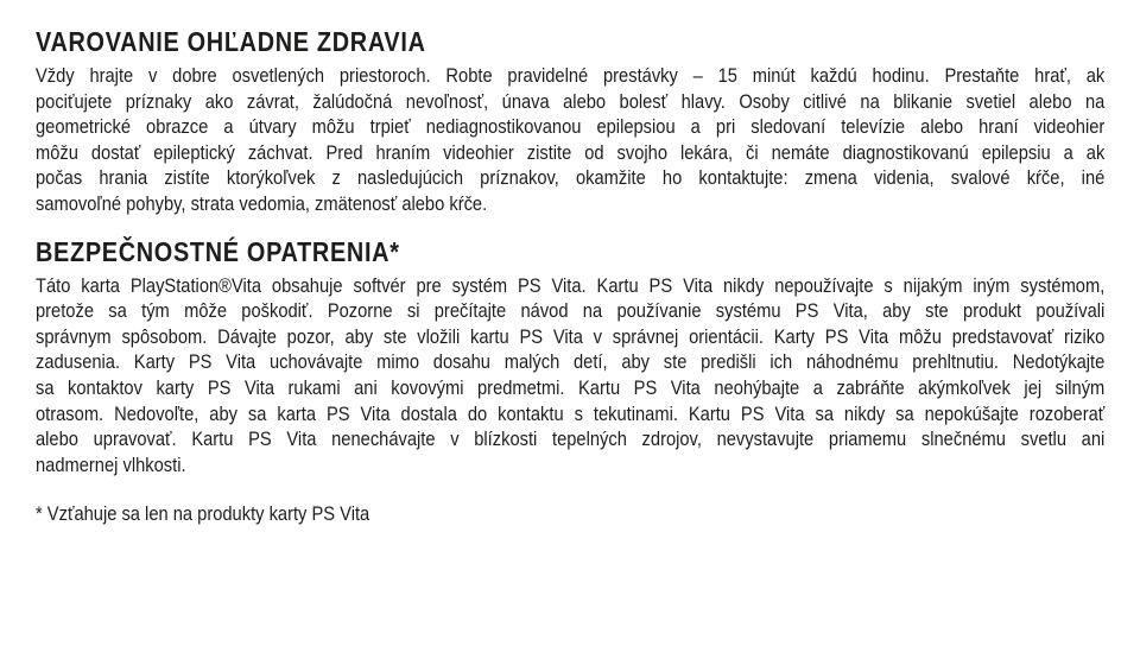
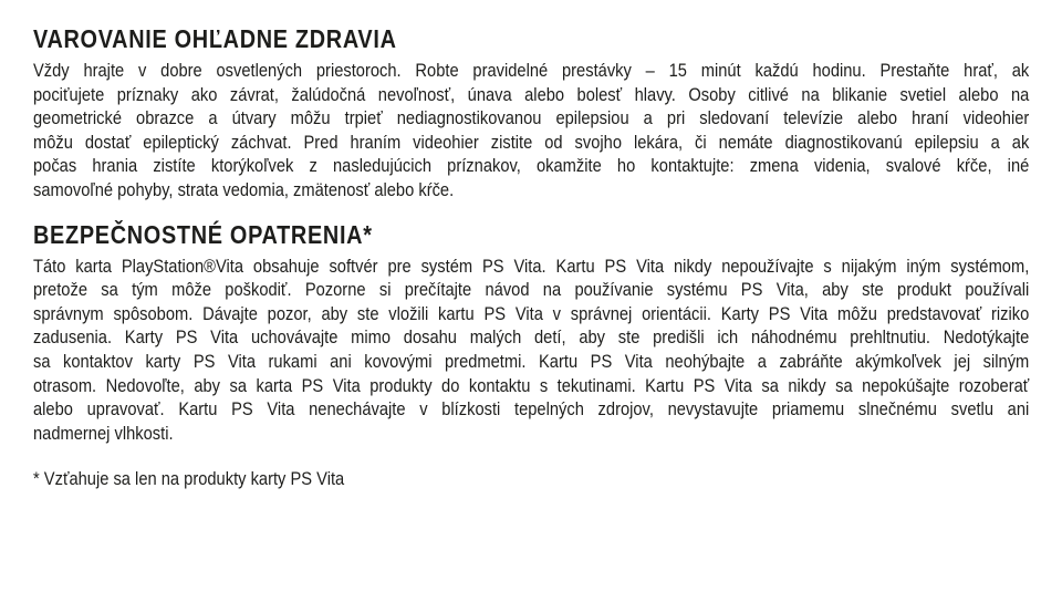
  VAROVANIE OHĽADNE ZDRAVIA
  Vždy hrajte v dobre osvetlených priestoroch. Robte pravidelné prestávky – 15 minút každú hodinu. Prestaňte hrať, ak
  pociťujete príznaky ako závrat, žalúdočná nevoľnosť, únava alebo bolesť hlavy. Osoby citlivé na blikanie svetiel alebo na
  geometrické obrazce a útvary môžu trpieť nediagnostikovanou epilepsiou a pri sledovaní televízie alebo hraní videohier
  môžu dostať epileptický záchvat. Pred hraním videohier zistite od svojho lekára, či nemáte diagnostikovanú epilepsiu a ak
  počas hrania zistíte ktorýkoľvek z nasledujúcich príznakov, okamžite ho kontaktujte: zmena videnia, svalové kŕče, iné
  samovoľné pohyby, strata vedomia, zmätenosť alebo kŕče.
  BEZPEČNOSTNÉ OPATRENIA*
  Táto karta PlayStation®Vita obsahuje softvér pre systém PS Vita. Kartu PS Vita nikdy nepoužívajte s nijakým iným systémom,
  pretože sa tým môže poškodiť. Pozorne si prečítajte návod na používanie systému PS Vita, aby ste produkt používali
  správnym spôsobom. Dávajte pozor, aby ste vložili kartu PS Vita v správnej orientácii. Karty PS Vita môžu predstavovať riziko
  zadusenia. Karty PS Vita uchovávajte mimo dosahu malých detí, aby ste predišli ich náhodnému prehltnutiu. Nedotýkajte
  sa kontaktov karty PS Vita rukami ani kovovými predmetmi. Kartu PS Vita neohýbajte a zabráňte akýmkoľvek jej silným
- otrasom. Nedovoľte, aby sa karta PS Vita dostala do kontaktu s tekutinami. Kartu PS Vita sa nikdy sa nepokúšajte rozoberať
+ otrasom. Nedovoľte, aby sa karta PS Vita produkty do kontaktu s tekutinami. Kartu PS Vita sa nikdy sa nepokúšajte rozoberať
  alebo upravovať. Kartu PS Vita nenechávajte v blízkosti tepelných zdrojov, nevystavujte priamemu slnečnému svetlu ani
  nadmernej vlhkosti.
  * Vzťahuje sa len na produkty karty PS Vita
